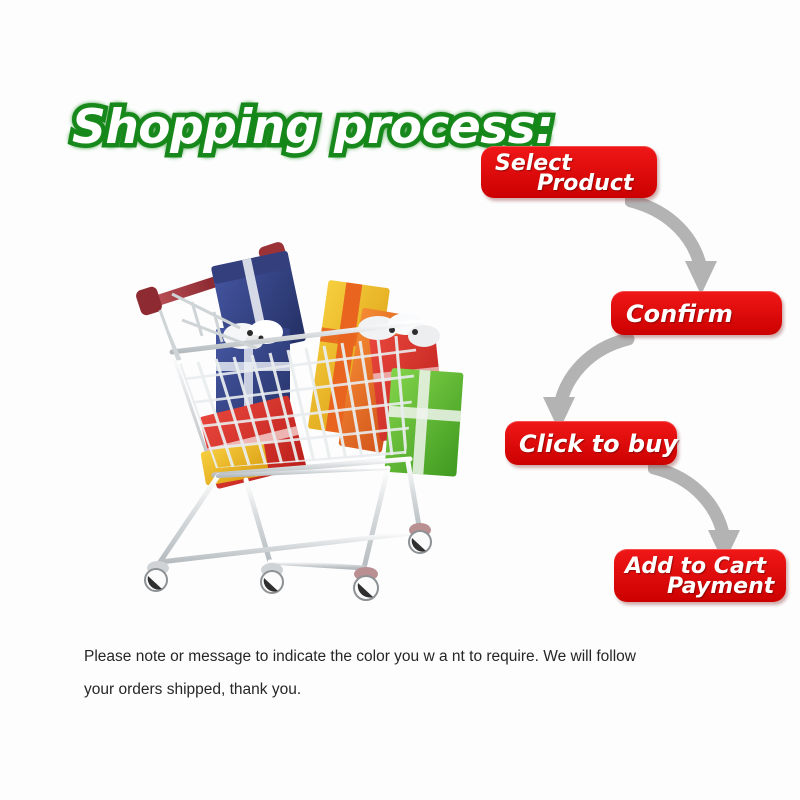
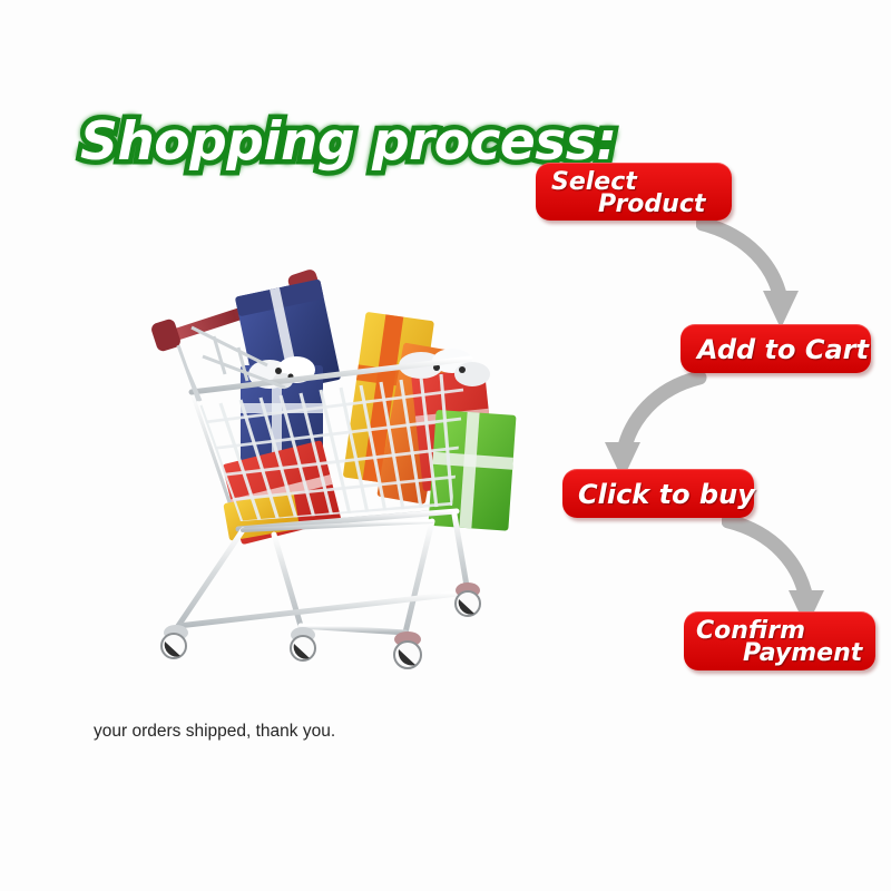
  Shopping process:
  Select
  Product
- Confirm
+ Add to Cart
  Click to buy
- Add to Cart
+ Confirm
  Payment
- Please note or message to indicate the color you w a nt to require. We will follow
  your orders shipped, thank you.
